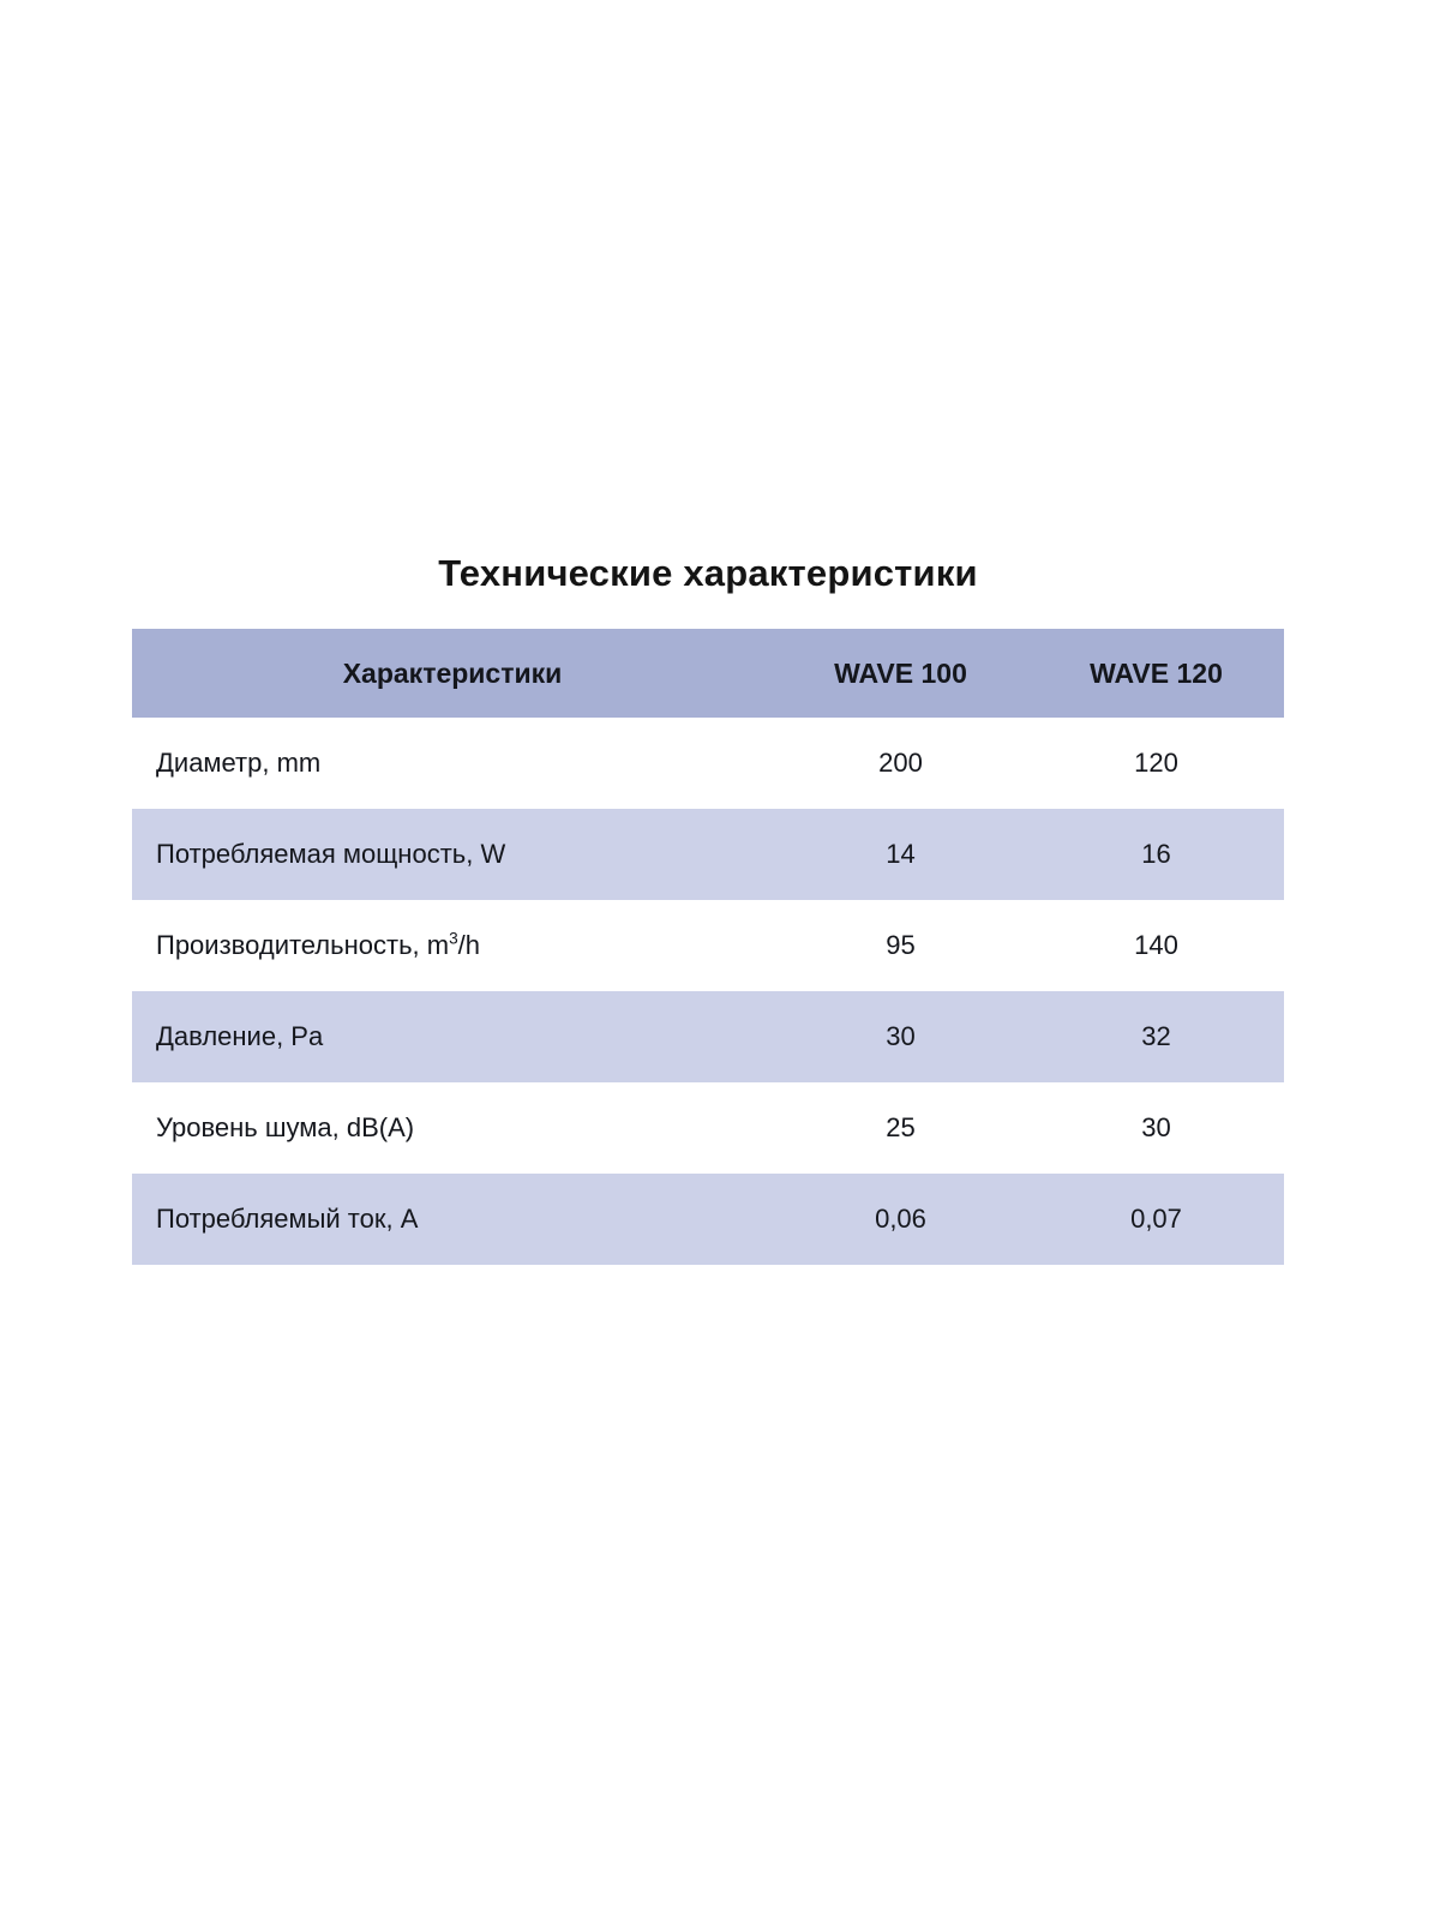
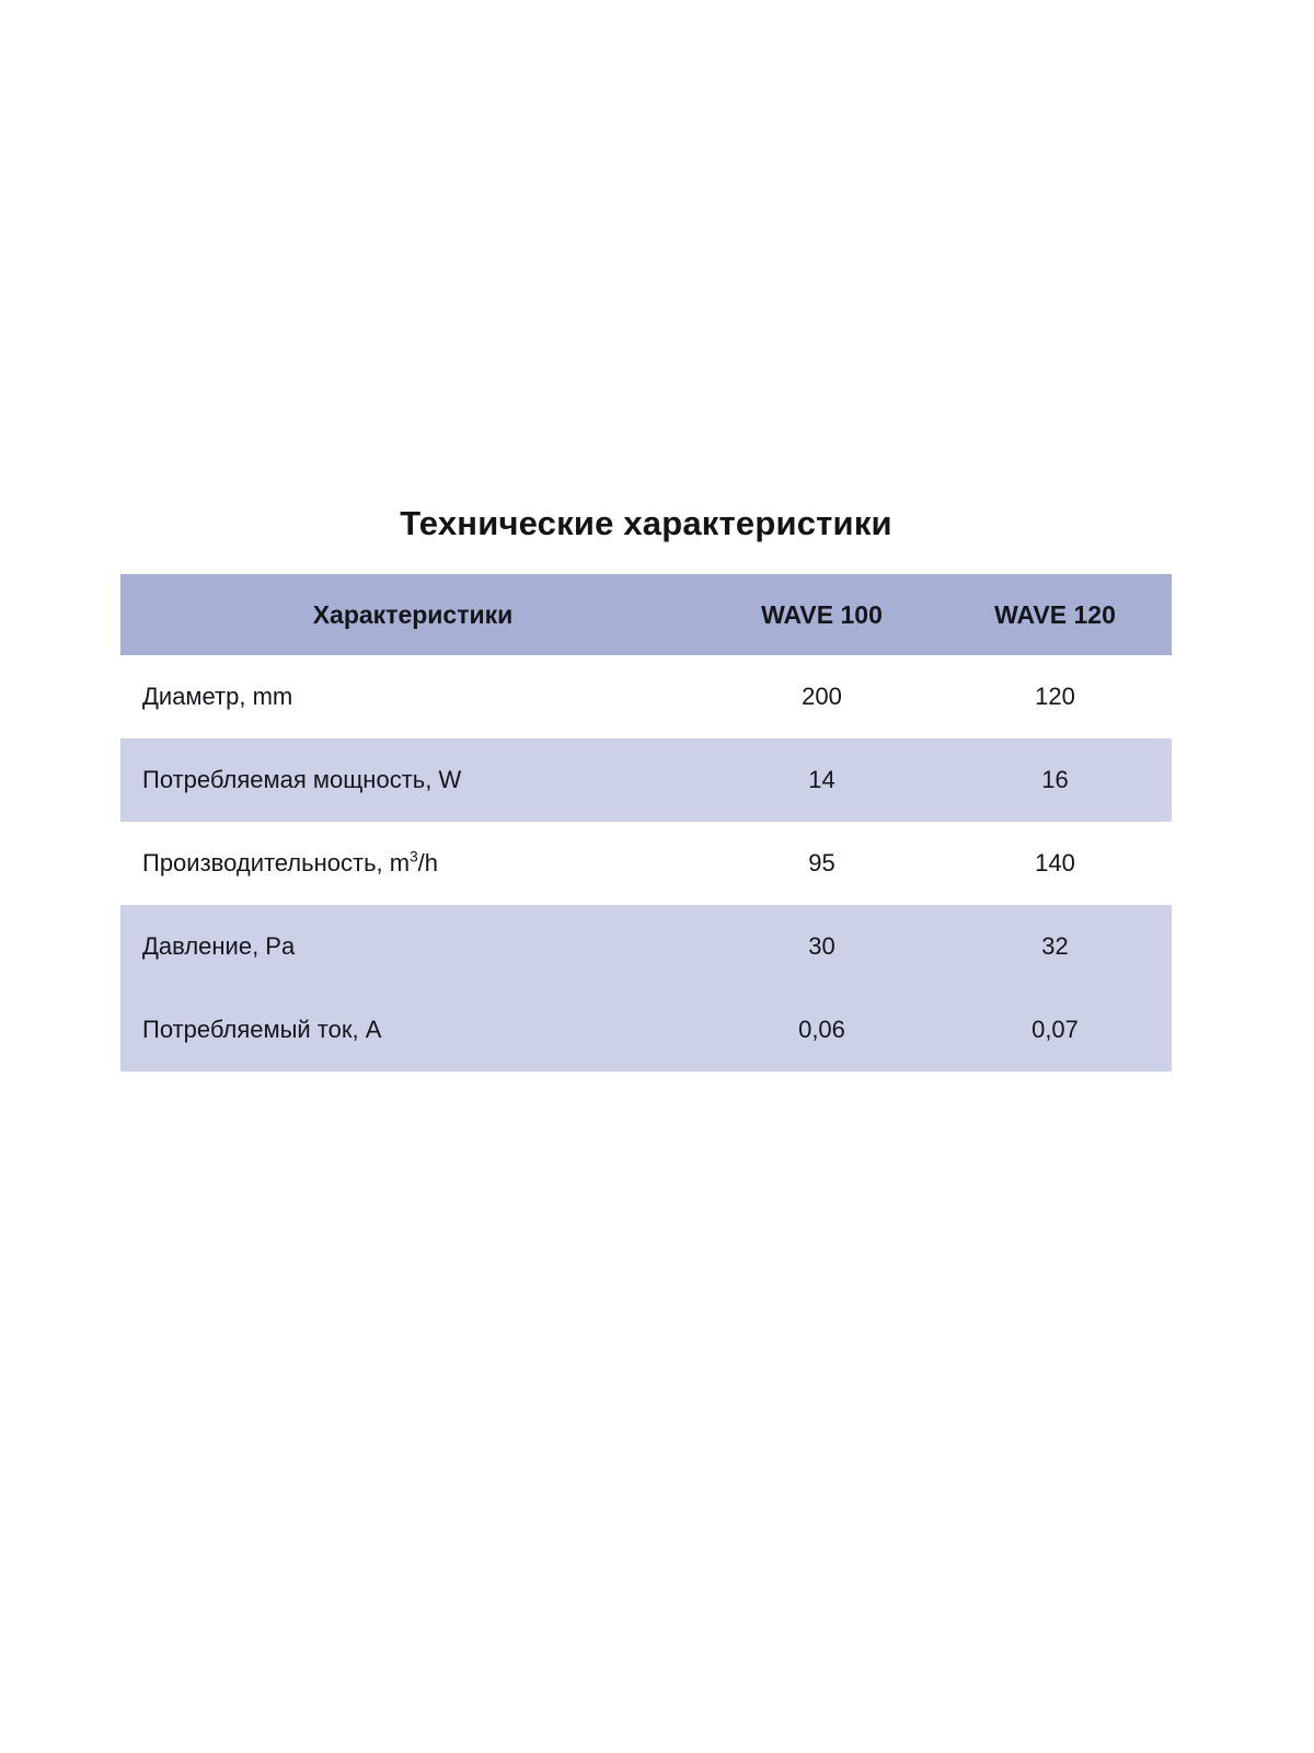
  Технические характеристики
  Характеристики	WAVE 100	WAVE 120
  Диаметр, mm	200	120
  Потребляемая мощность, W	14	16
  Производительность, m3/h	95	140
  Давление, Pa	30	32
- Уровень шума, dB(A)	25	30
  Потребляемый ток, A	0,06	0,07
